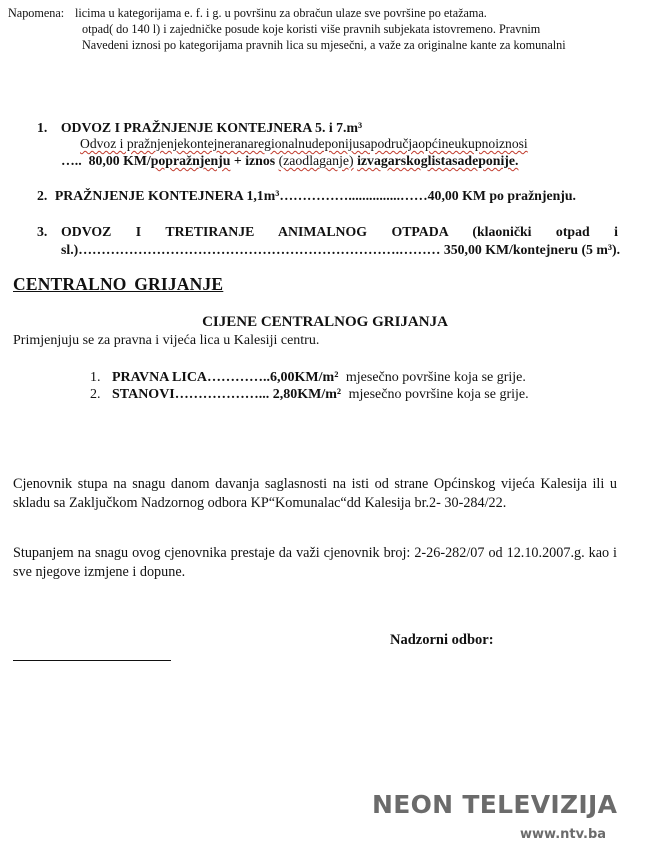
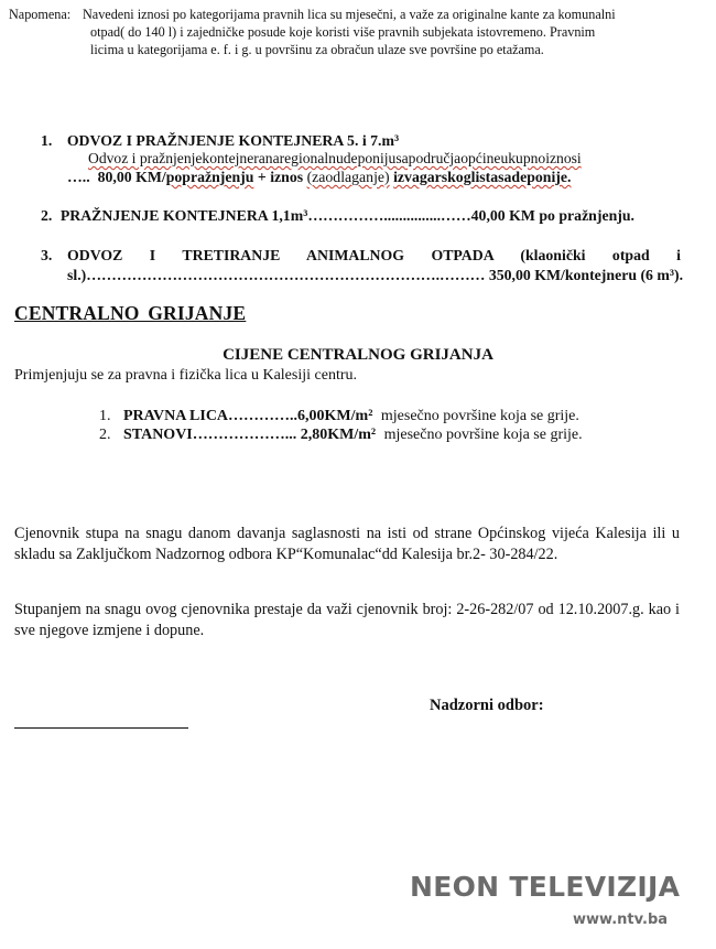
  Napomena:
- licima u kategorijama e. f. i g. u površinu za obračun ulaze sve površine po etažama.
+ Navedeni iznosi po kategorijama pravnih lica su mjesečni, a važe za originalne kante za komunalni
  otpad( do 140 l) i zajedničke posude koje koristi više pravnih subjekata istovremeno. Pravnim
- Navedeni iznosi po kategorijama pravnih lica su mjesečni, a važe za originalne kante za komunalni
+ licima u kategorijama e. f. i g. u površinu za obračun ulaze sve površine po etažama.
  1. ODVOZ I PRAŽNJENJE KONTEJNERA 5. i 7.m³
  Odvoz i pražnjenjekontejneranaregionalnudeponijusapodručjaopćineukupnoiznosi
  ….. 80,00 KM/popražnjenju + iznos (zaodlaganje) izvagarskoglistasadeponije.
  2. PRAŽNJENJE KONTEJNERA 1,1m³……………...............……40,00 KM po pražnjenju.
  3.
  ODVOZ I TRETIRANJE ANIMALNOG OTPADA (klaonički otpad i
- sl.)…………………………………………………………….……… 350,00 KM/kontejneru (5 m³).
+ sl.)…………………………………………………………….……… 350,00 KM/kontejneru (6 m³).
  CENTRALNO GRIJANJE
  CIJENE CENTRALNOG GRIJANJA
- Primjenjuju se za pravna i vijeća lica u Kalesiji centru.
+ Primjenjuju se za pravna i fizička lica u Kalesiji centru.
  1. PRAVNA LICA…………..6,00KM/m² mjesečno površine koja se grije.
  2. STANOVI………………... 2,80KM/m² mjesečno površine koja se grije.
  Cjenovnik stupa na snagu danom davanja saglasnosti na isti od strane Općinskog vijeća Kalesija ili u skladu sa Zaključkom Nadzornog odbora KP“Komunalac“dd Kalesija br.2- 30-284/22.
  Stupanjem na snagu ovog cjenovnika prestaje da važi cjenovnik broj: 2-26-282/07 od 12.10.2007.g. kao i sve njegove izmjene i dopune.
  Nadzorni odbor:
  NEON TELEVIZIJA
  www.ntv.ba
